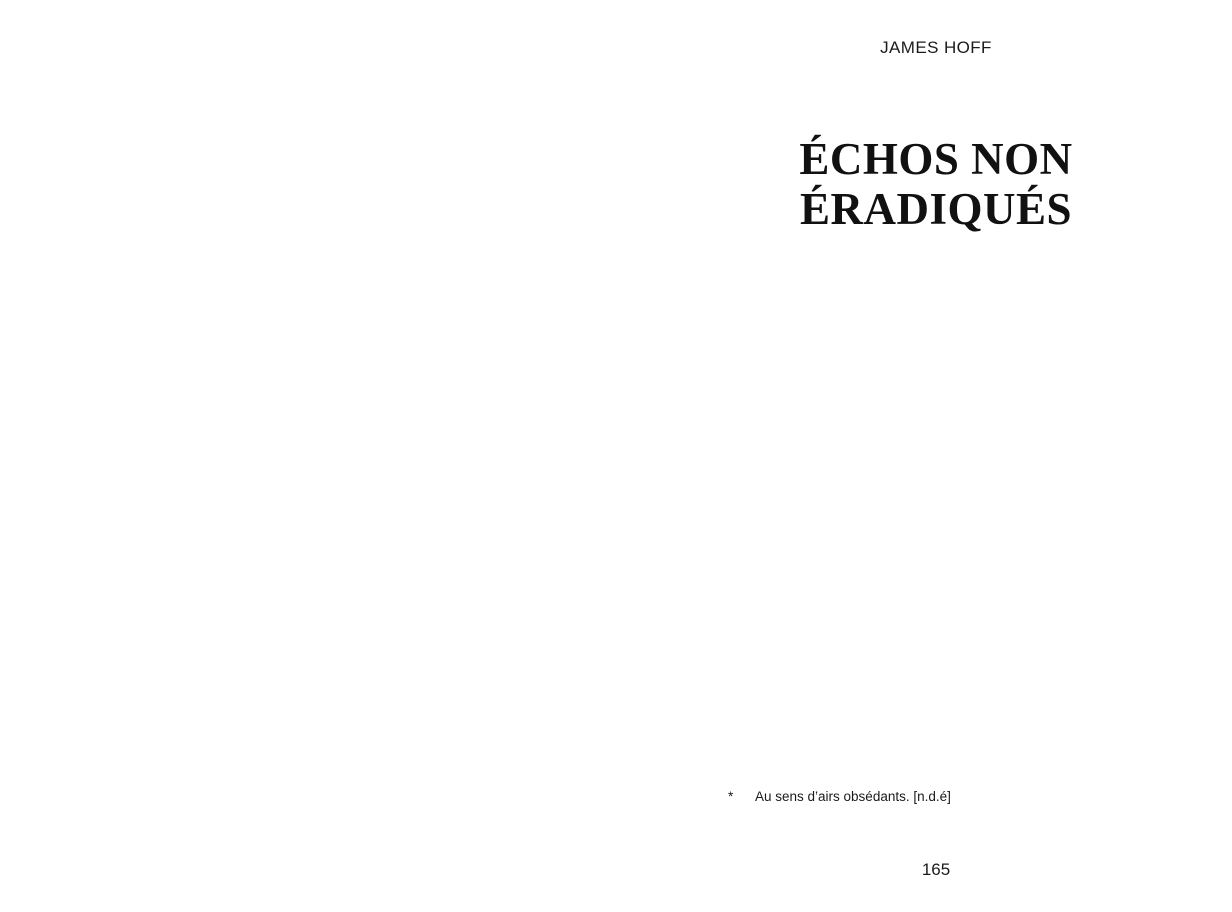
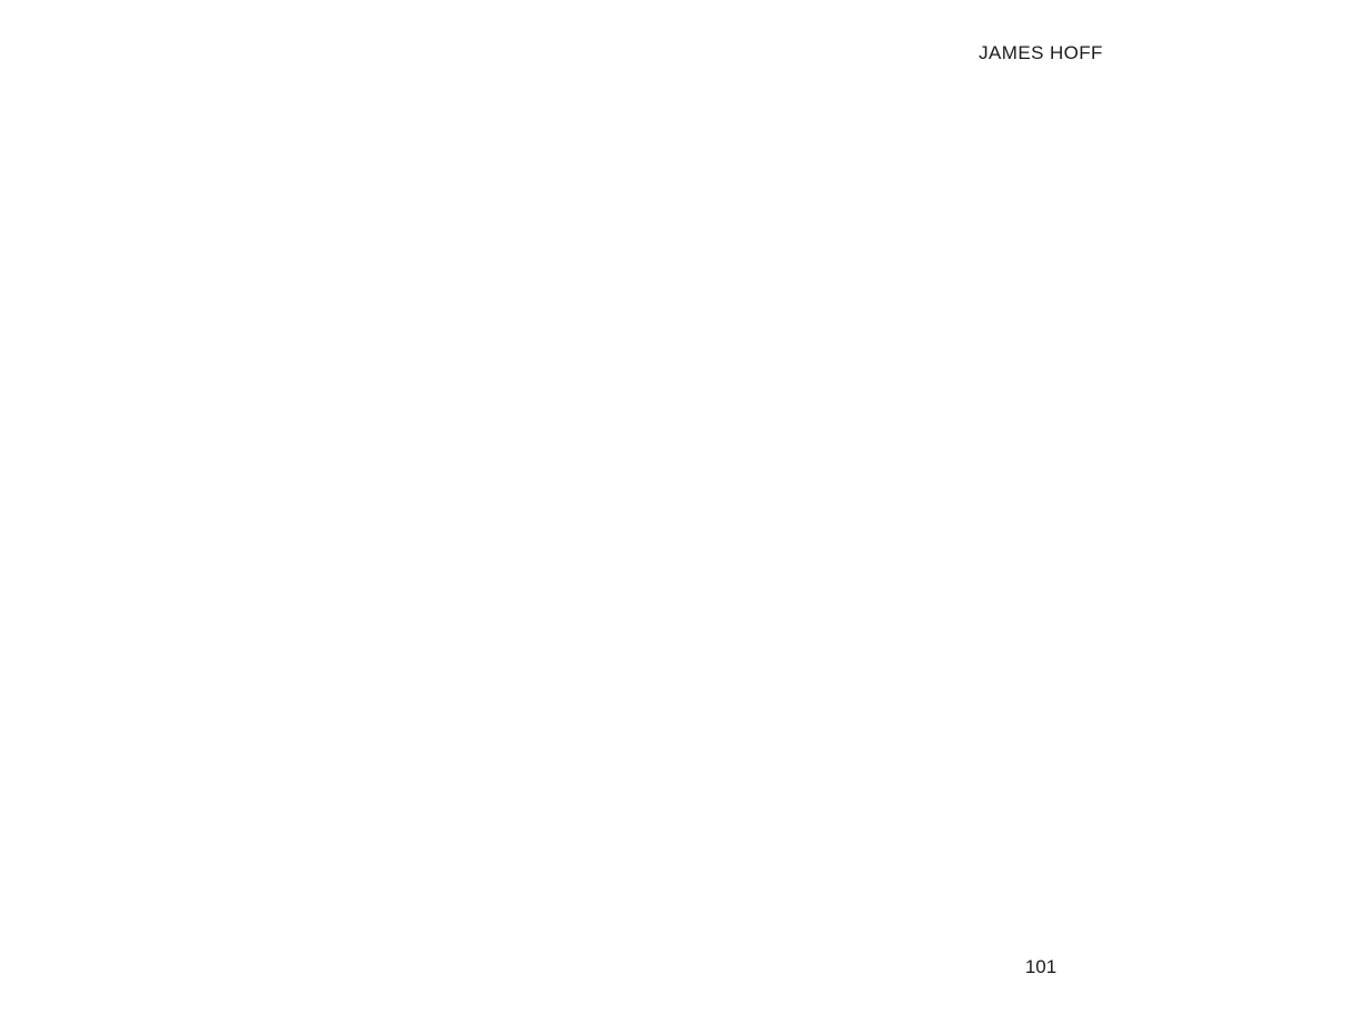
  JAMES HOFF
- ÉCHOS NON
- ÉRADIQUÉS
- *
- Au sens d’airs obsédants. [n.d.é]
- 165
+ 101
